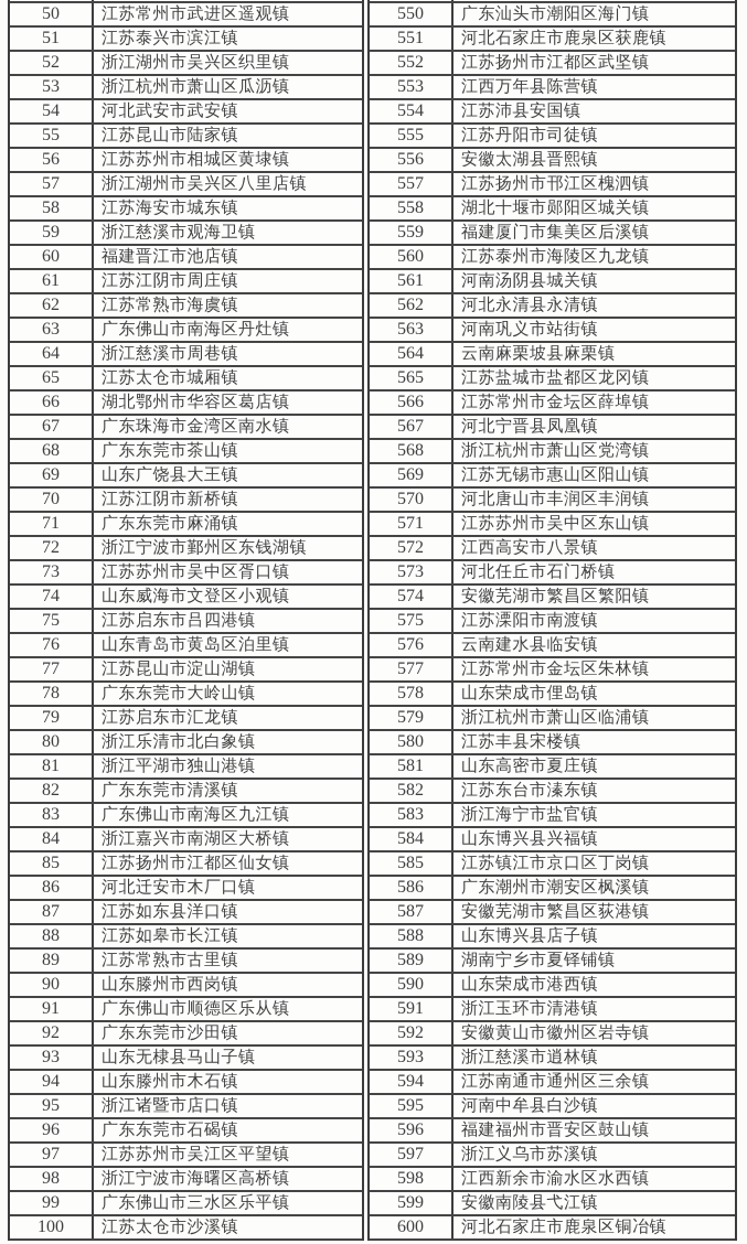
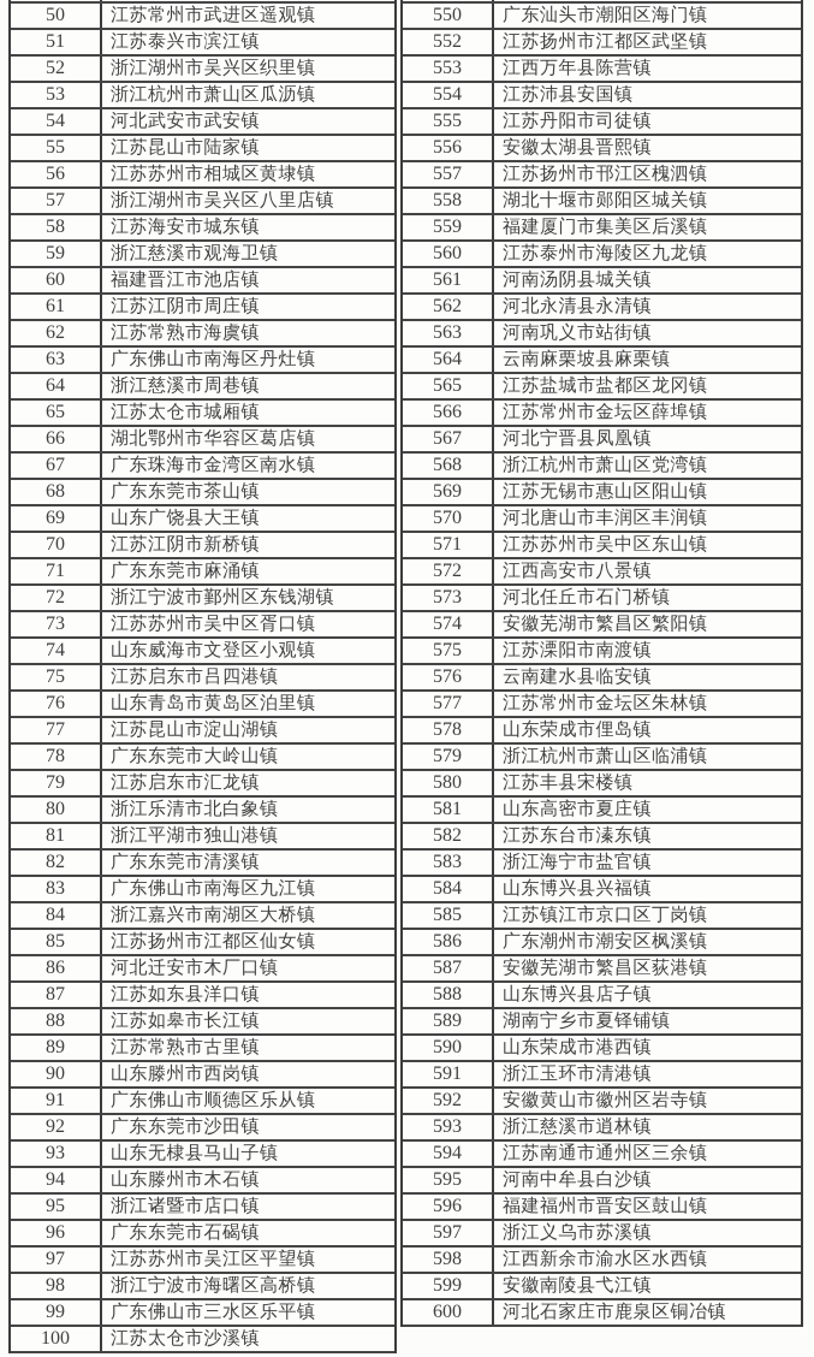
  50
  江苏常州市武进区遥观镇
  51
  江苏泰兴市滨江镇
  52
  浙江湖州市吴兴区织里镇
  53
  浙江杭州市萧山区瓜沥镇
  54
  河北武安市武安镇
  55
  江苏昆山市陆家镇
  56
  江苏苏州市相城区黄埭镇
  57
  浙江湖州市吴兴区八里店镇
  58
  江苏海安市城东镇
  59
  浙江慈溪市观海卫镇
  60
  福建晋江市池店镇
  61
  江苏江阴市周庄镇
  62
  江苏常熟市海虞镇
  63
  广东佛山市南海区丹灶镇
  64
  浙江慈溪市周巷镇
  65
  江苏太仓市城厢镇
  66
  湖北鄂州市华容区葛店镇
  67
  广东珠海市金湾区南水镇
  68
  广东东莞市茶山镇
  69
  山东广饶县大王镇
  70
  江苏江阴市新桥镇
  71
  广东东莞市麻涌镇
  72
  浙江宁波市鄞州区东钱湖镇
  73
  江苏苏州市吴中区胥口镇
  74
  山东威海市文登区小观镇
  75
  江苏启东市吕四港镇
  76
  山东青岛市黄岛区泊里镇
  77
  江苏昆山市淀山湖镇
  78
  广东东莞市大岭山镇
  79
  江苏启东市汇龙镇
  80
  浙江乐清市北白象镇
  81
  浙江平湖市独山港镇
  82
  广东东莞市清溪镇
  83
  广东佛山市南海区九江镇
  84
  浙江嘉兴市南湖区大桥镇
  85
  江苏扬州市江都区仙女镇
  86
  河北迁安市木厂口镇
  87
  江苏如东县洋口镇
  88
  江苏如皋市长江镇
  89
  江苏常熟市古里镇
  90
  山东滕州市西岗镇
  91
  广东佛山市顺德区乐从镇
  92
  广东东莞市沙田镇
  93
  山东无棣县马山子镇
  94
  山东滕州市木石镇
  95
  浙江诸暨市店口镇
  96
  广东东莞市石碣镇
  97
  江苏苏州市吴江区平望镇
  98
  浙江宁波市海曙区高桥镇
  99
  广东佛山市三水区乐平镇
  100
  江苏太仓市沙溪镇
  550
  广东汕头市潮阳区海门镇
- 551
- 河北石家庄市鹿泉区获鹿镇
  552
  江苏扬州市江都区武坚镇
  553
  江西万年县陈营镇
  554
  江苏沛县安国镇
  555
  江苏丹阳市司徒镇
  556
  安徽太湖县晋熙镇
  557
  江苏扬州市邗江区槐泗镇
  558
  湖北十堰市郧阳区城关镇
  559
  福建厦门市集美区后溪镇
  560
  江苏泰州市海陵区九龙镇
  561
  河南汤阴县城关镇
  562
  河北永清县永清镇
  563
  河南巩义市站街镇
  564
  云南麻栗坡县麻栗镇
  565
  江苏盐城市盐都区龙冈镇
  566
  江苏常州市金坛区薛埠镇
  567
  河北宁晋县凤凰镇
  568
  浙江杭州市萧山区党湾镇
  569
  江苏无锡市惠山区阳山镇
  570
  河北唐山市丰润区丰润镇
  571
  江苏苏州市吴中区东山镇
  572
  江西高安市八景镇
  573
  河北任丘市石门桥镇
  574
  安徽芜湖市繁昌区繁阳镇
  575
  江苏溧阳市南渡镇
  576
  云南建水县临安镇
  577
  江苏常州市金坛区朱林镇
  578
  山东荣成市俚岛镇
  579
  浙江杭州市萧山区临浦镇
  580
  江苏丰县宋楼镇
  581
  山东高密市夏庄镇
  582
  江苏东台市溱东镇
  583
  浙江海宁市盐官镇
  584
  山东博兴县兴福镇
  585
  江苏镇江市京口区丁岗镇
  586
  广东潮州市潮安区枫溪镇
  587
  安徽芜湖市繁昌区荻港镇
  588
  山东博兴县店子镇
  589
  湖南宁乡市夏铎铺镇
  590
  山东荣成市港西镇
  591
  浙江玉环市清港镇
  592
  安徽黄山市徽州区岩寺镇
  593
  浙江慈溪市逍林镇
  594
  江苏南通市通州区三余镇
  595
  河南中牟县白沙镇
  596
  福建福州市晋安区鼓山镇
  597
  浙江义乌市苏溪镇
  598
  江西新余市渝水区水西镇
  599
  安徽南陵县弋江镇
  600
  河北石家庄市鹿泉区铜冶镇
